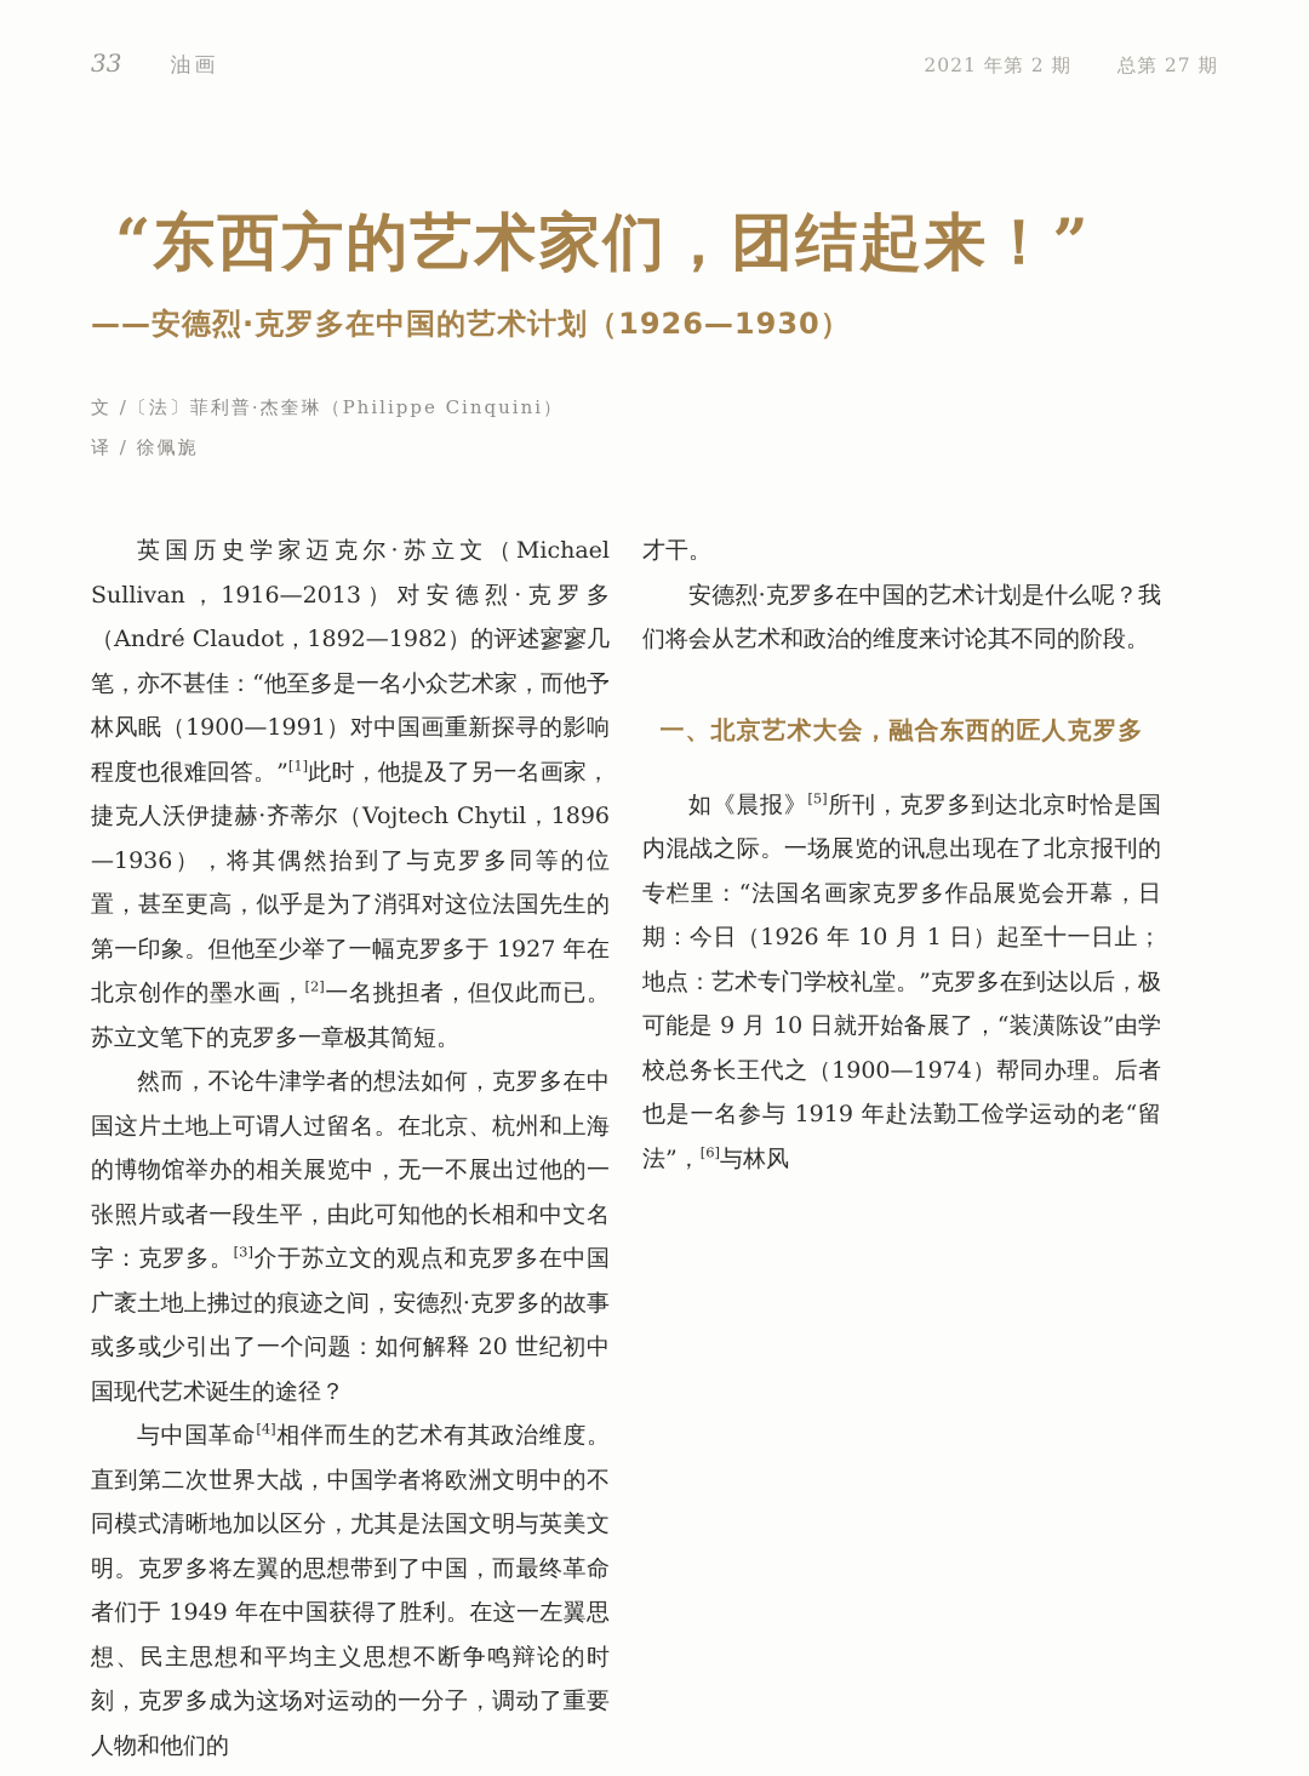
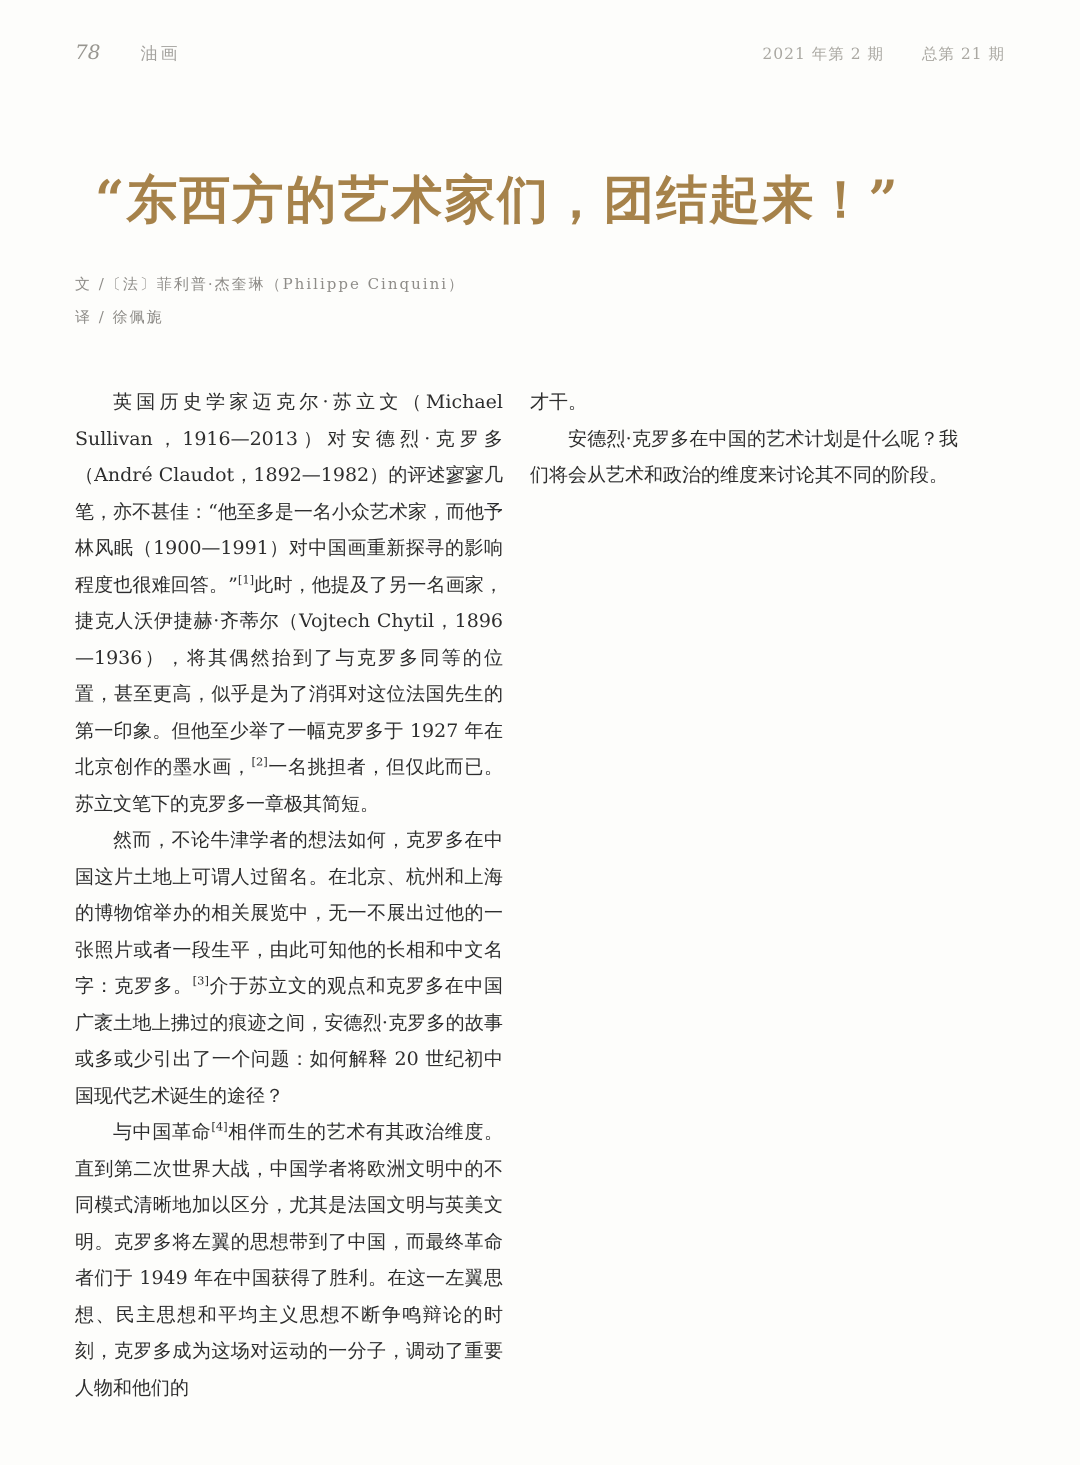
- 33
+ 78
  油画
- 2021 年第 2 期 总第 27 期
+ 2021 年第 2 期 总第 21 期
  “东西方的艺术家们，团结起来！”
- ——安德烈·克罗多在中国的艺术计划（1926—1930）
  文 /〔法〕菲利普·杰奎琳（Philippe Cinquini）
  译 / 徐佩旎
  英国历史学家迈克尔·苏立文（Michael Sullivan，1916—2013）对安德烈·克罗多（André Claudot，1892—1982）的评述寥寥几笔，亦不甚佳：“他至多是一名小众艺术家，而他予林风眠（1900—1991）对中国画重新探寻的影响程度也很难回答。”[1]此时，他提及了另一名画家，捷克人沃伊捷赫·齐蒂尔（Vojtech Chytil，1896—1936），将其偶然抬到了与克罗多同等的位置，甚至更高，似乎是为了消弭对这位法国先生的第一印象。但他至少举了一幅克罗多于 1927 年在北京创作的墨水画，[2]一名挑担者，但仅此而已。苏立文笔下的克罗多一章极其简短。
  然而，不论牛津学者的想法如何，克罗多在中国这片土地上可谓人过留名。在北京、杭州和上海的博物馆举办的相关展览中，无一不展出过他的一张照片或者一段生平，由此可知他的长相和中文名字：克罗多。[3]介于苏立文的观点和克罗多在中国广袤土地上拂过的痕迹之间，安德烈·克罗多的故事或多或少引出了一个问题：如何解释 20 世纪初中国现代艺术诞生的途径？
  与中国革命[4]相伴而生的艺术有其政治维度。直到第二次世界大战，中国学者将欧洲文明中的不同模式清晰地加以区分，尤其是法国文明与英美文明。克罗多将左翼的思想带到了中国，而最终革命者们于 1949 年在中国获得了胜利。在这一左翼思想、民主思想和平均主义思想不断争鸣辩论的时刻，克罗多成为这场对运动的一分子，调动了重要人物和他们的
  才干。
  安德烈·克罗多在中国的艺术计划是什么呢？我们将会从艺术和政治的维度来讨论其不同的阶段。
- 一、北京艺术大会，融合东西的匠人克罗多
- 如《晨报》[5]所刊，克罗多到达北京时恰是国内混战之际。一场展览的讯息出现在了北京报刊的专栏里：“法国名画家克罗多作品展览会开幕，日期：今日（1926 年 10 月 1 日）起至十一日止；地点：艺术专门学校礼堂。”克罗多在到达以后，极可能是 9 月 10 日就开始备展了，“装潢陈设”由学校总务长王代之（1900—1974）帮同办理。后者也是一名参与 1919 年赴法勤工俭学运动的老“留法”，[6]与林风
